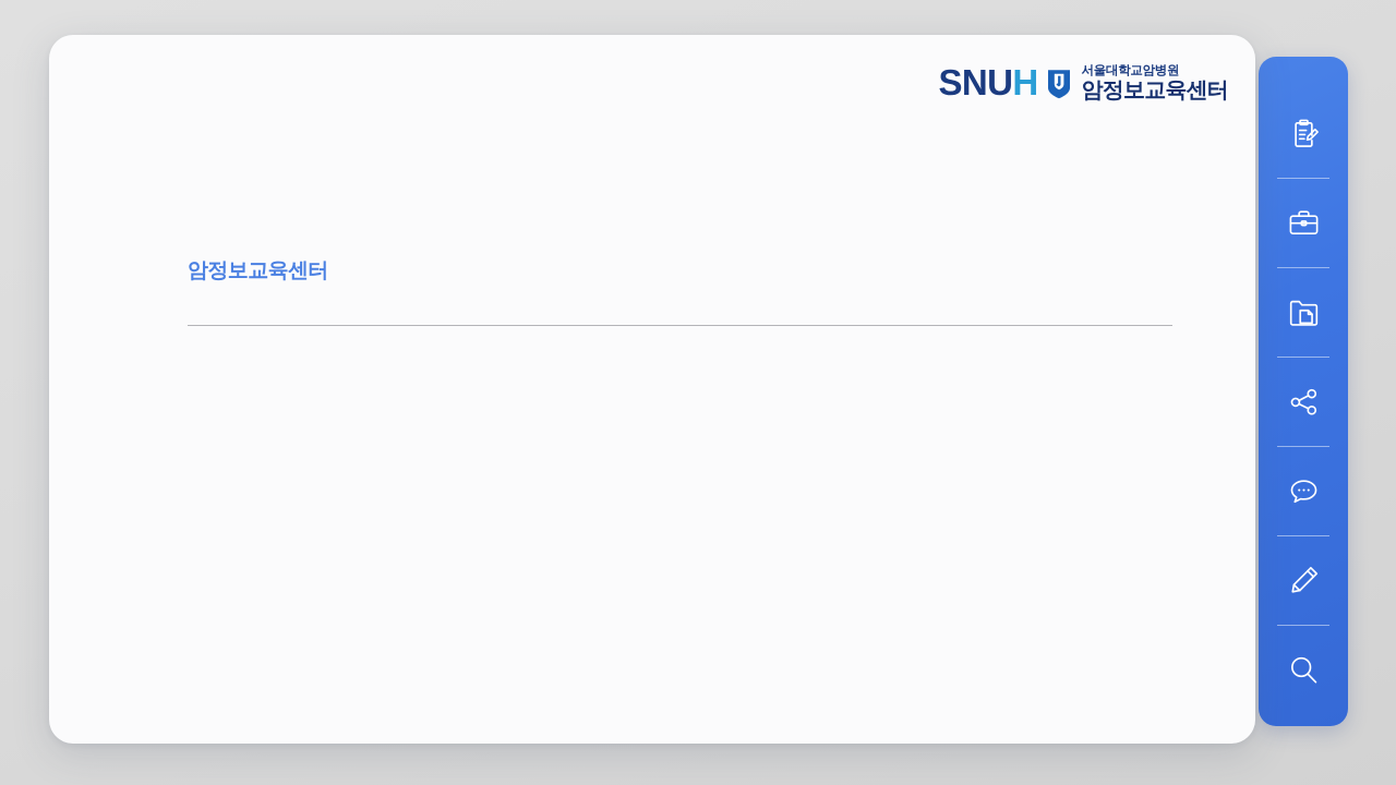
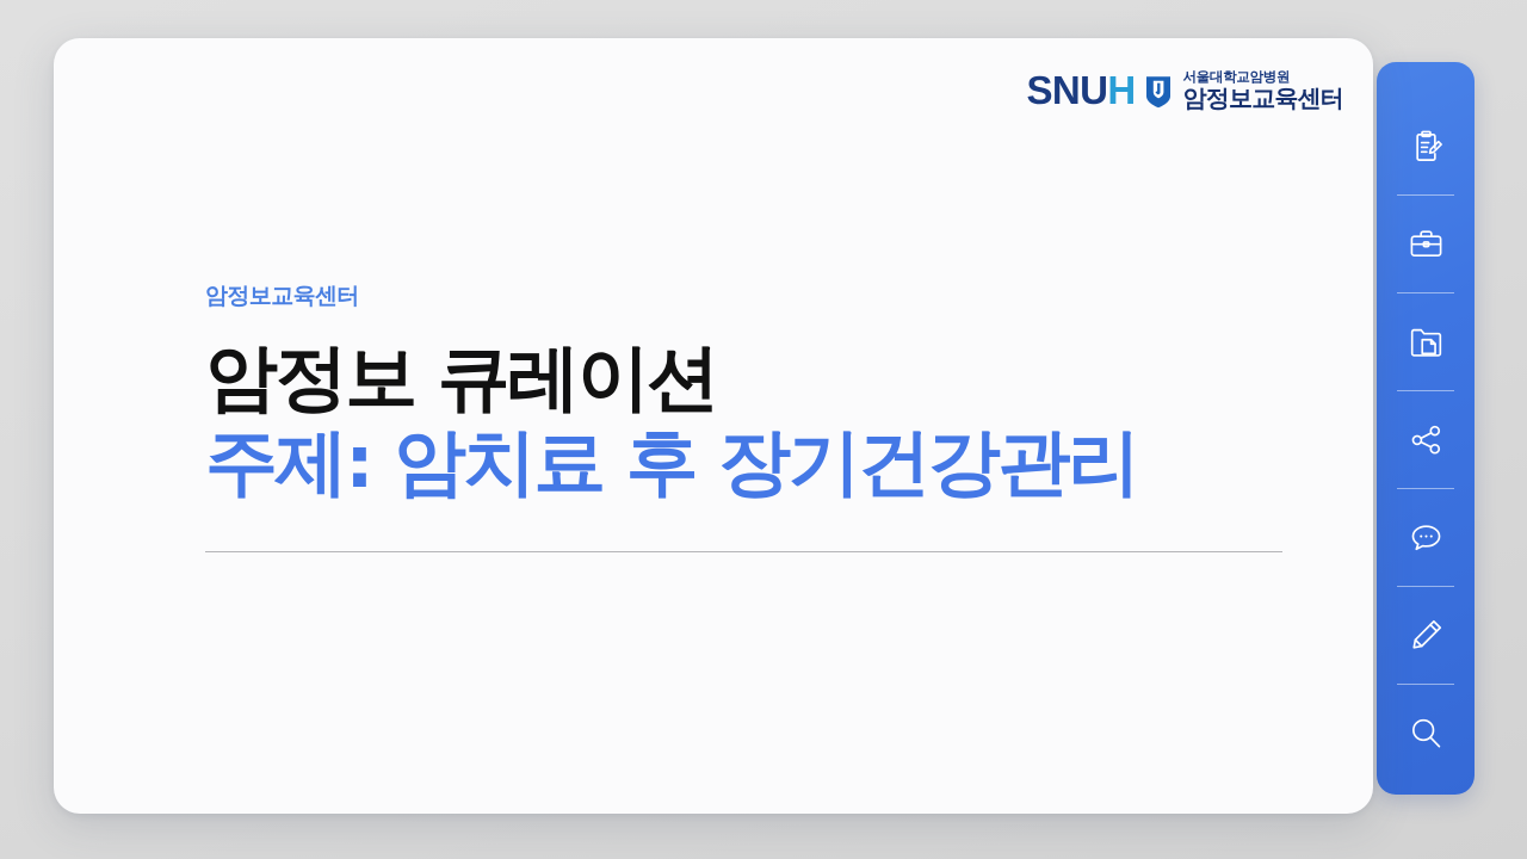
  SNUH
  서울대학교암병원
  암정보교육센터
  암정보교육센터
+ 암정보 큐레이션
+ 주제: 암치료 후 장기건강관리
